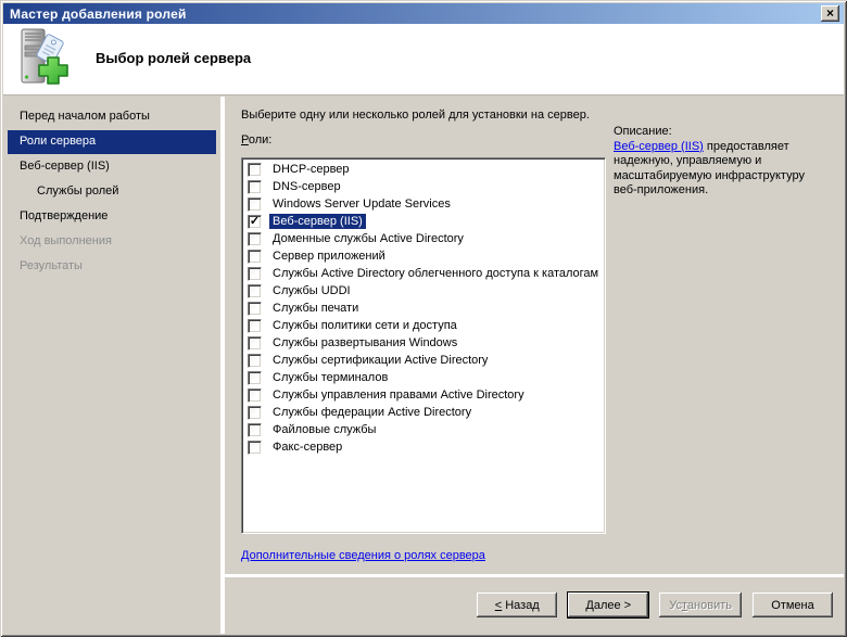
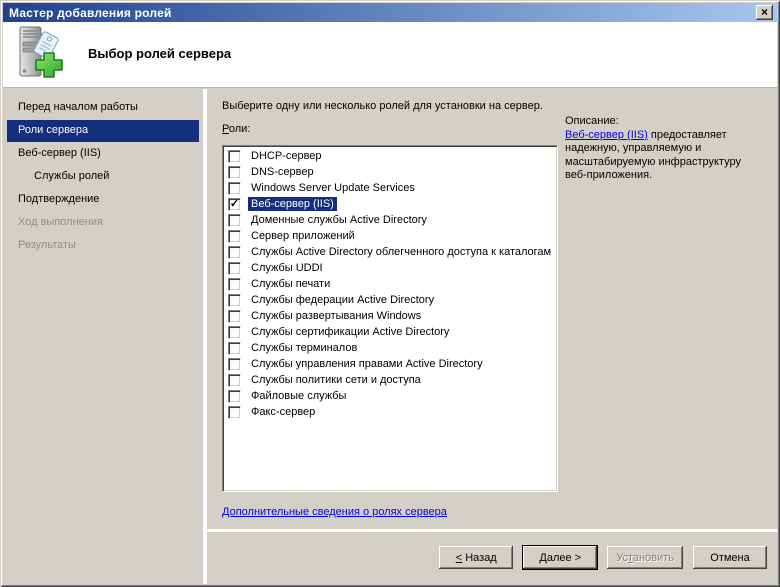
  Мастер добавления ролей
  ×
  Выбор ролей сервера
  Перед началом работы
  Роли сервера
  Веб-сервер (IIS)
  Службы ролей
  Подтверждение
  Ход выполнения
  Результаты
  Выберите одну или несколько ролей для установки на сервер.
  Роли:
  DHCP-сервер
  DNS-сервер
  Windows Server Update Services
  ✓
  Веб-сервер (IIS)
  Доменные службы Active Directory
  Сервер приложений
  Службы Active Directory облегченного доступа к каталогам
  Службы UDDI
  Службы печати
- Службы политики сети и доступа
+ Службы федерации Active Directory
  Службы развертывания Windows
  Службы сертификации Active Directory
  Службы терминалов
  Службы управления правами Active Directory
- Службы федерации Active Directory
+ Службы политики сети и доступа
  Файловые службы
  Факс-сервер
  Дополнительные сведения о ролях сервера
  Описание:
  Веб-сервер (IIS) предоставляет надежную, управляемую и масштабируемую инфраструктуру веб-приложения.
  < Назад
  Далее >
  Установить
  Отмена
